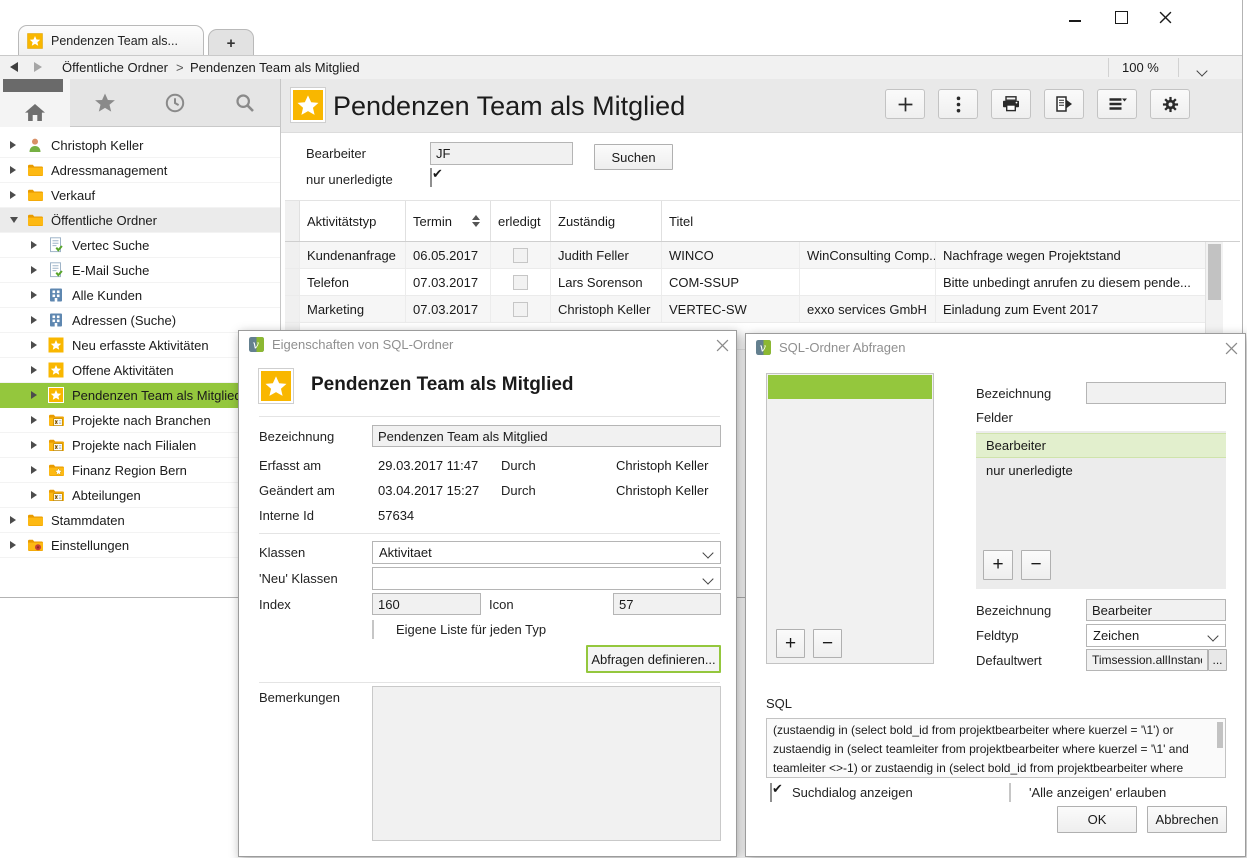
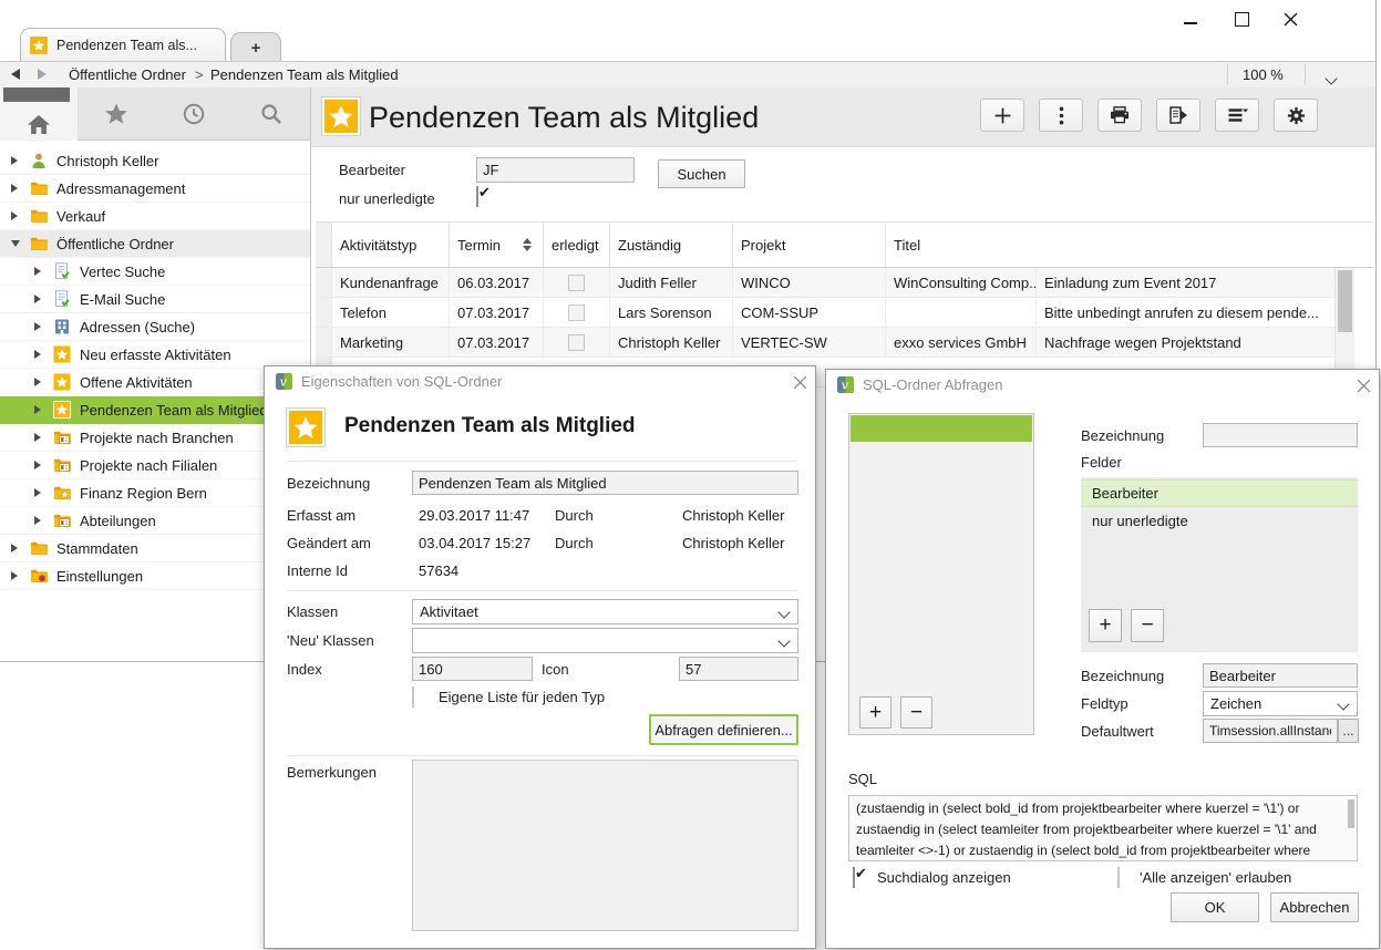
  Pendenzen Team als...
  +
  Öffentliche Ordner
  >
  Pendenzen Team als Mitglied
  100 %
  Christoph Keller
  Adressmanagement
  Verkauf
  Öffentliche Ordner
  Vertec Suche
  E-Mail Suche
- Alle Kunden
  Adressen (Suche)
  Neu erfasste Aktivitäten
  Offene Aktivitäten
  Pendenzen Team als Mitglie
  Projekte nach Branchen
  Projekte nach Filialen
  Finanz Region Bern
  Abteilungen
  Stammdaten
  Einstellungen
  Pendenzen Team als Mitglied
  Bearbeiter
  JF
  Suchen
  nur unerledigte
  Aktivitätstyp
  Termin
  erledigt
  Zuständig
+ Projekt
  Titel
  Kundenanfrage
- 06.05.2017
+ 06.03.2017
  Judith Feller
  WINCO
  WinConsulting Comp..
- Nachfrage wegen Projektstand
+ Einladung zum Event 2017
  Telefon
  07.03.2017
  Lars Sorenson
  COM-SSUP
  Bitte unbedingt anrufen zu diesem pende...
  Marketing
  07.03.2017
  Christoph Keller
  VERTEC-SW
  exxo services GmbH
- Einladung zum Event 2017
+ Nachfrage wegen Projektstand
  v
  Eigenschaften von SQL-Ordner
  Pendenzen Team als Mitglied
  Bezeichnung
  Pendenzen Team als Mitglied
  Erfasst am
  29.03.2017 11:47
  Durch
  Christoph Keller
  Geändert am
  03.04.2017 15:27
  Durch
  Christoph Keller
  Interne Id
  57634
  Klassen
  Aktivitaet
  'Neu' Klassen
  Index
  160
  Icon
  57
  Eigene Liste für jeden Typ
  Abfragen definieren...
  Bemerkungen
  v
  SQL-Ordner Abfragen
  +
  −
  Bezeichnung
  Felder
  Bearbeiter
  nur unerledigte
  +
  −
  Bezeichnung
  Bearbeiter
  Feldtyp
  Zeichen
  Defaultwert
  Timsession.allInstan
  ...
  SQL
  (zustaendig in (select bold_id from projektbearbeiter where kuerzel = '\1') or zustaendig in (select teamleiter from projektbearbeiter where kuerzel = '\1' and teamleiter <>-1) or zustaendig in (select bold_id from projektbearbeiter where
  Suchdialog anzeigen
  'Alle anzeigen' erlauben
  OK
  Abbrechen
